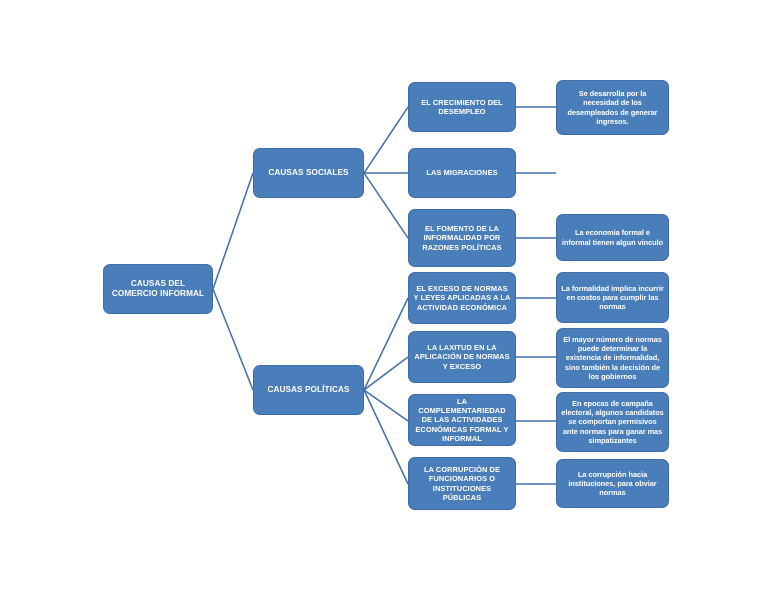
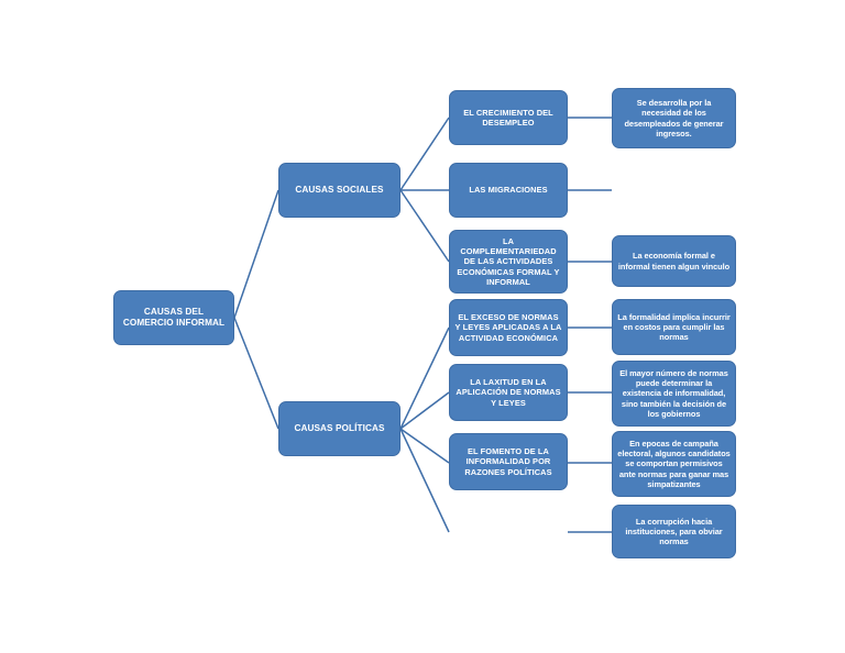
  CAUSAS DEL COMERCIO INFORMAL
  CAUSAS SOCIALES
  CAUSAS POLÍTICAS
  EL CRECIMIENTO DEL DESEMPLEO
  LAS MIGRACIONES
- EL FOMENTO DE LA INFORMALIDAD POR RAZONES POLÍTICAS
+ LA COMPLEMENTARIEDAD DE LAS ACTIVIDADES ECONÓMICAS FORMAL Y INFORMAL
  EL EXCESO DE NORMAS Y LEYES APLICADAS A LA ACTIVIDAD ECONÓMICA
- LA LAXITUD EN LA APLICACIÓN DE NORMAS Y EXCESO
+ LA LAXITUD EN LA APLICACIÓN DE NORMAS Y LEYES
- LA COMPLEMENTARIEDAD DE LAS ACTIVIDADES ECONÓMICAS FORMAL Y INFORMAL
+ EL FOMENTO DE LA INFORMALIDAD POR RAZONES POLÍTICAS
- LA CORRUPCIÓN DE FUNCIONARIOS O INSTITUCIONES PÚBLICAS
  Se desarrolla por la necesidad de los desempleados de generar ingresos.
  La economía formal e informal tienen algun vinculo
  La formalidad implica incurrir en costos para cumplir las normas
  El mayor número de normas puede determinar la existencia de informalidad, sino también la decisión de los gobiernos
  En epocas de campaña electoral, algunos candidatos se comportan permisivos ante normas para ganar mas simpatizantes
  La corrupción hacia instituciones, para obviar normas
